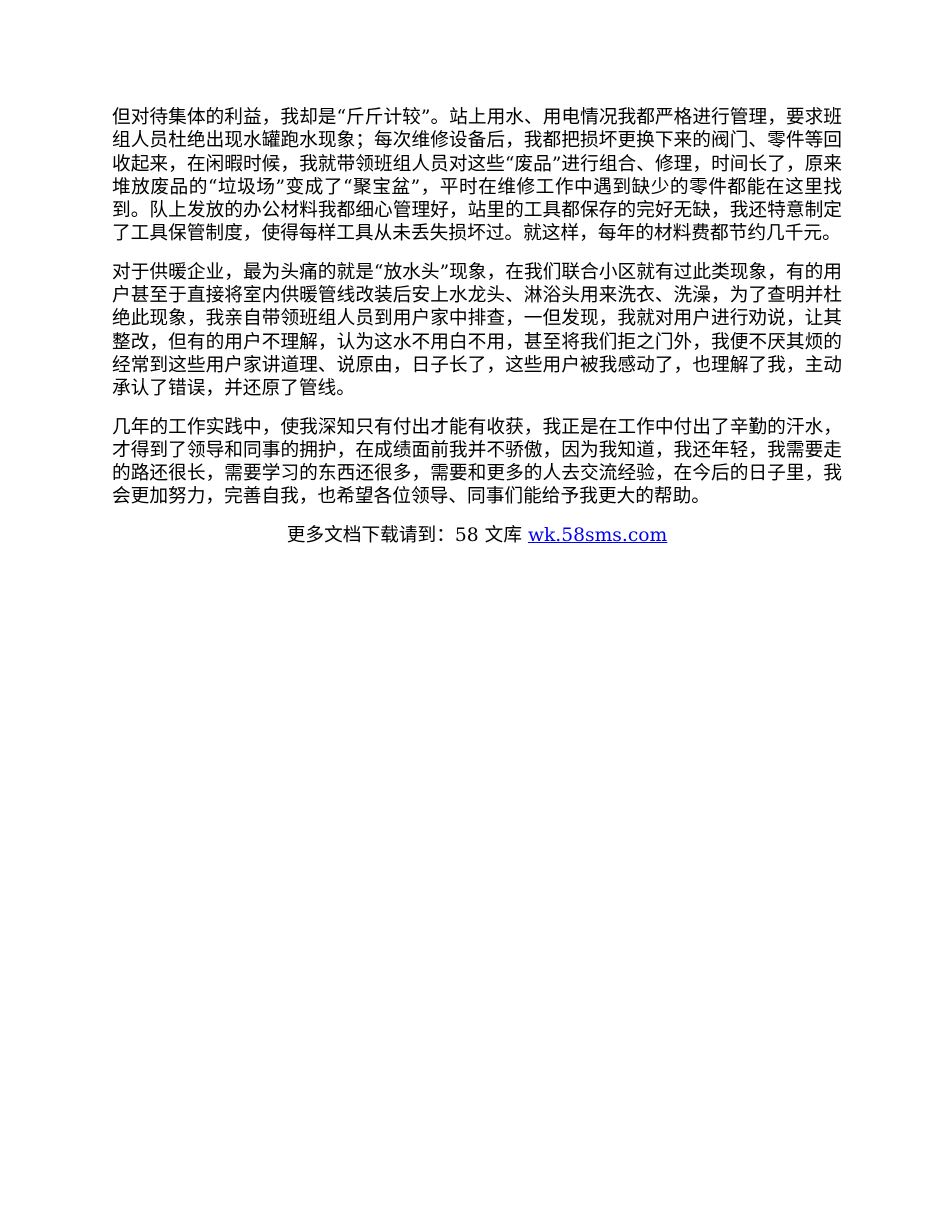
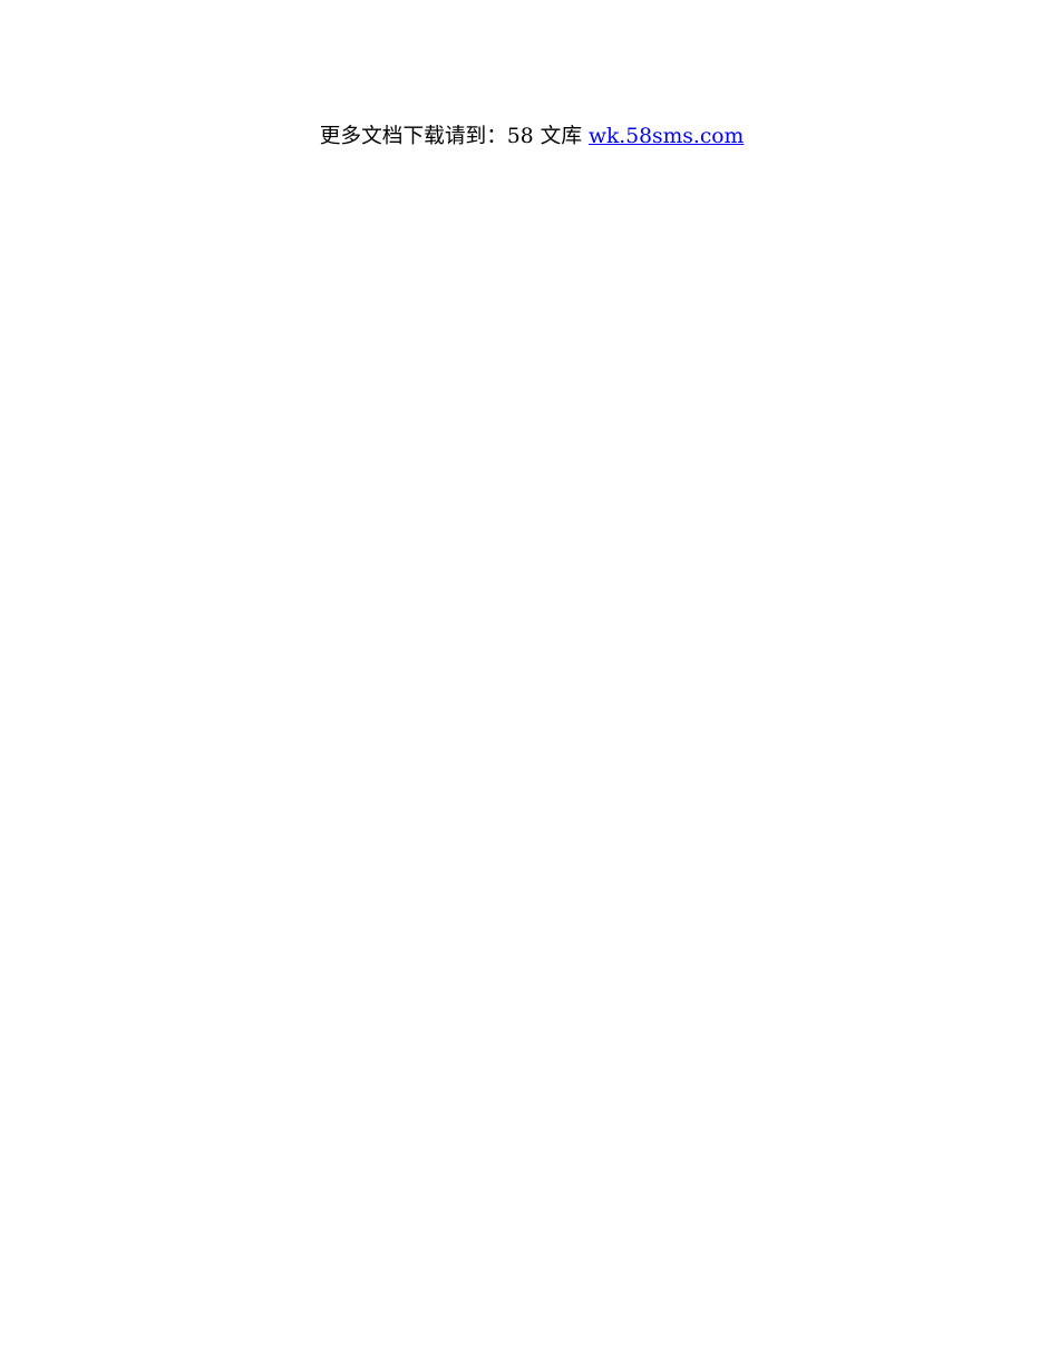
- 但对待集体的利益，我却是“斤斤计较”。站上用水、用电情况我都严格进行管理，要求班组人员杜绝出现水罐跑水现象；每次维修设备后，我都把损坏更换下来的阀门、零件等回收起来，在闲暇时候，我就带领班组人员对这些“废品”进行组合、修理，时间长了，原来堆放废品的“垃圾场”变成了“聚宝盆”，平时在维修工作中遇到缺少的零件都能在这里找到。队上发放的办公材料我都细心管理好，站里的工具都保存的完好无缺，我还特意制定了工具保管制度，使得每样工具从未丢失损坏过。就这样，每年的材料费都节约几千元。
- 对于供暖企业，最为头痛的就是“放水头”现象，在我们联合小区就有过此类现象，有的用户甚至于直接将室内供暖管线改装后安上水龙头、淋浴头用来洗衣、洗澡，为了查明并杜绝此现象，我亲自带领班组人员到用户家中排查，一但发现，我就对用户进行劝说，让其整改，但有的用户不理解，认为这水不用白不用，甚至将我们拒之门外，我便不厌其烦的经常到这些用户家讲道理、说原由，日子长了，这些用户被我感动了，也理解了我，主动承认了错误，并还原了管线。
- 几年的工作实践中，使我深知只有付出才能有收获，我正是在工作中付出了辛勤的汗水，才得到了领导和同事的拥护，在成绩面前我并不骄傲，因为我知道，我还年轻，我需要走的路还很长，需要学习的东西还很多，需要和更多的人去交流经验，在今后的日子里，我会更加努力，完善自我，也希望各位领导、同事们能给予我更大的帮助。
  更多文档下载请到：58 文库 wk.58sms.com
